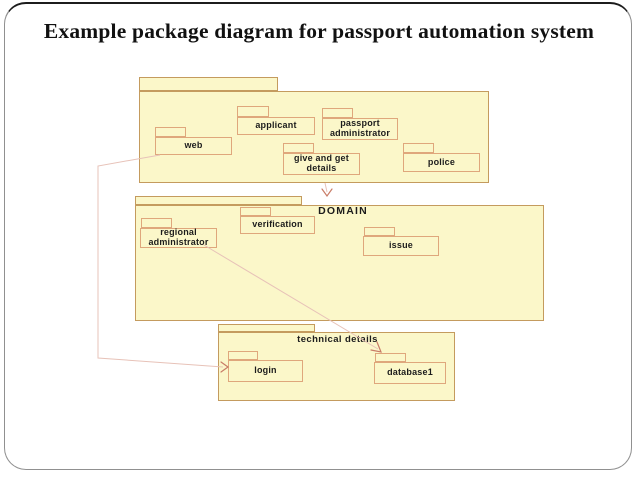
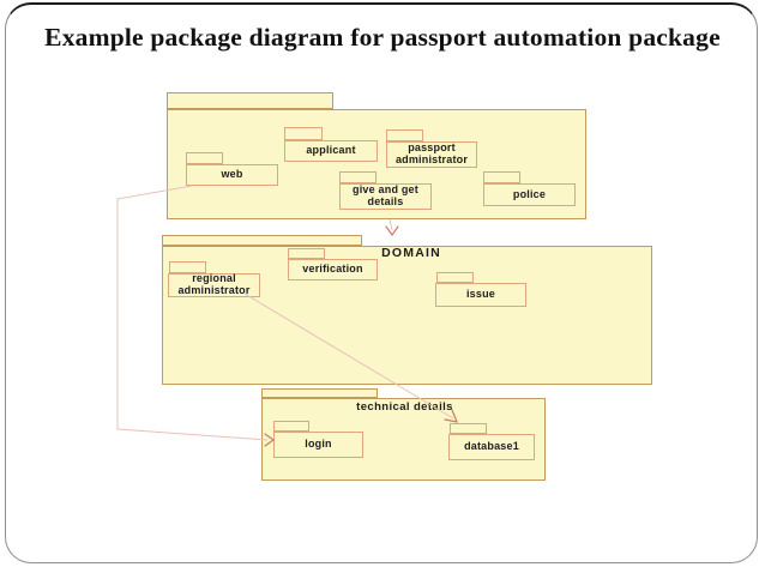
- Example package diagram for passport automation system
+ Example package diagram for passport automation package
  DOMAIN
  technical details
  web
  applicant
  passport administrator
  give and get details
  police
  regional administrator
  verification
  issue
  login
  database1
